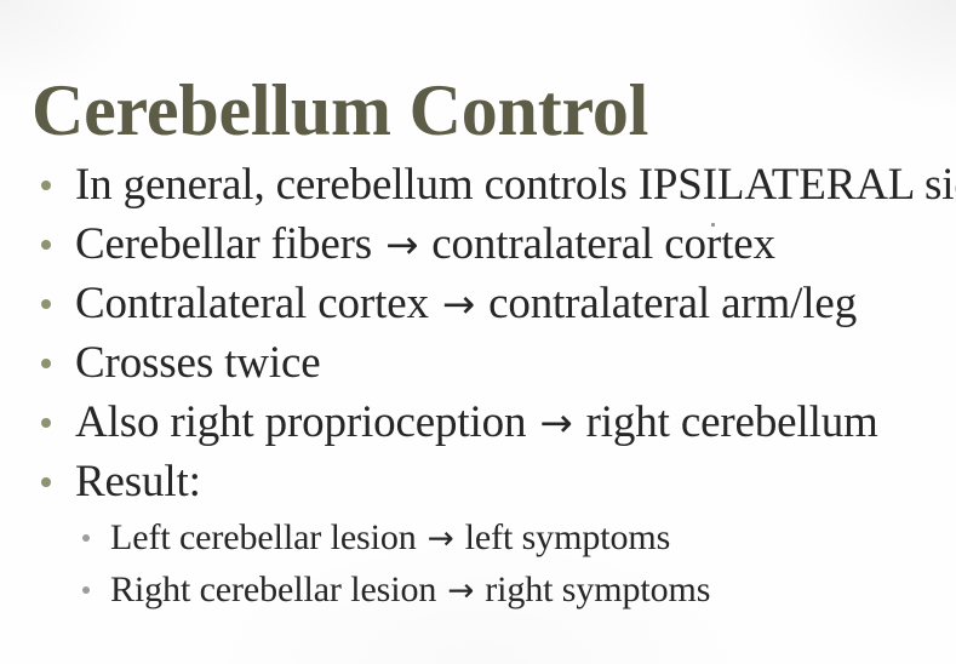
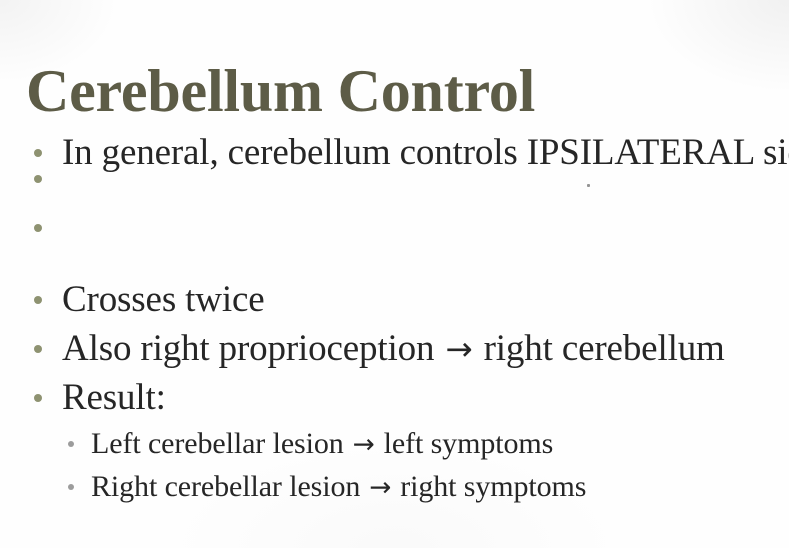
  Cerebellum Control
  In general, cerebellum controls IPSILATERAL si
- Cerebellar fibers → contralateral cortex
- Contralateral cortex → contralateral arm/leg
  Crosses twice
  Also right proprioception → right cerebellum
  Result:
  Left cerebellar lesion → left symptoms
  Right cerebellar lesion → right symptoms
